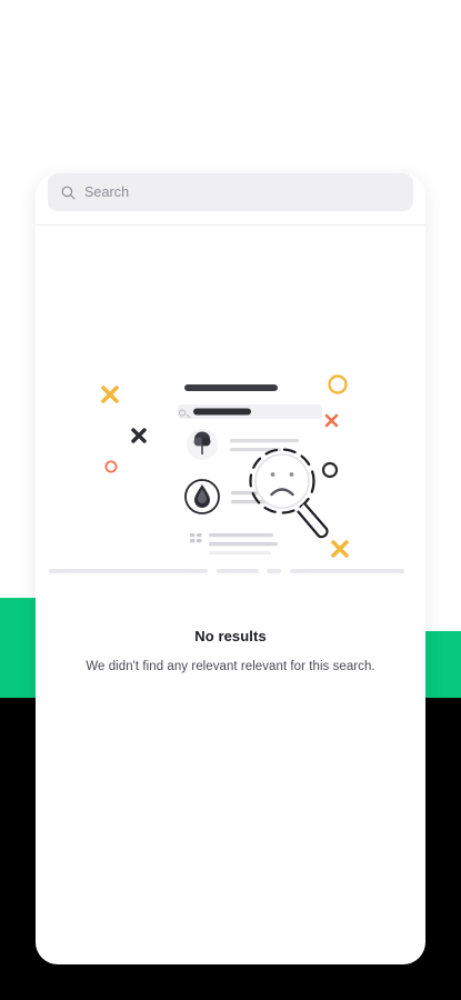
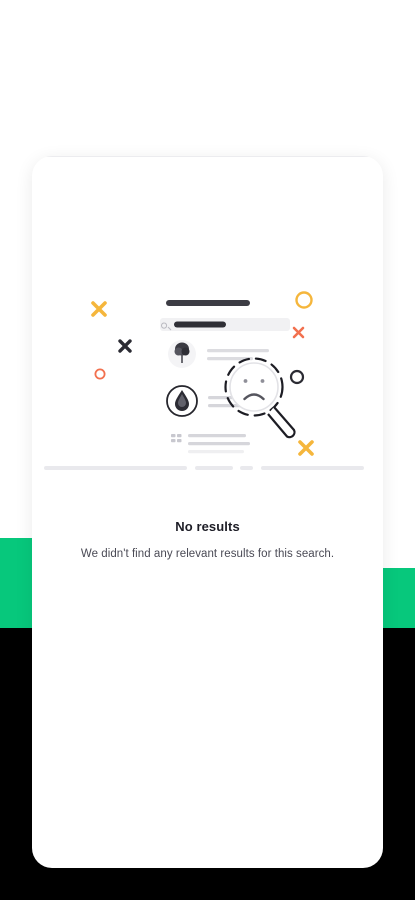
- Search
  No results
- We didn't find any relevant relevant for this search.
+ We didn't find any relevant results for this search.
